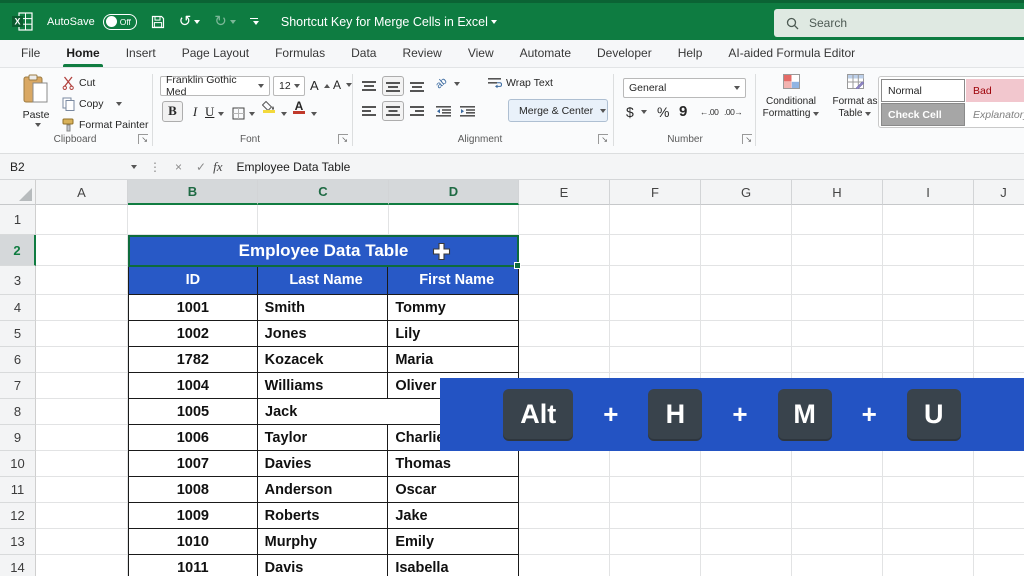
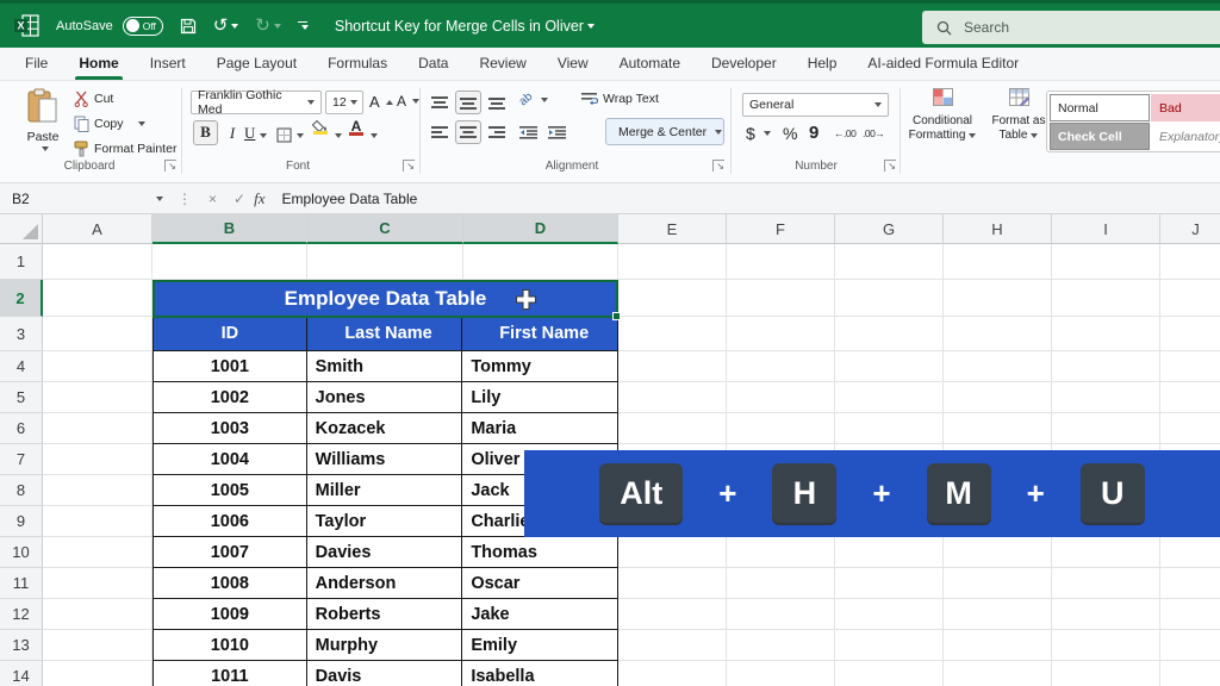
  X
  AutoSave
  Off
  ↺
  ↻
- Shortcut Key for Merge Cells in Excel
+ Shortcut Key for Merge Cells in Oliver
  Search
  File
  Home
  Insert
  Page Layout
  Formulas
  Data
  Review
  View
  Automate
  Developer
  Help
  AI-aided Formula Editor
  Paste
  Cut
  Copy
  Format Painter
  Clipboard
  ↘
  Franklin Gothic Med
  12
  A
  A
  B
  I
  U
  A
  Font
  ↘
  Wrap Text
  Merge & Center
  Alignment
  ↘
  General
  $
  %
  9
  ←.00
  .00→
  Number
  ↘
  Conditional
  Formatting
  Format as
  Table
  Normal
  Bad
  Check Cell
  Explanator
  B2
  ⋮
  ×
  ✓
  fx
  Employee Data Table
  A
  B
  C
  D
  E
  F
  G
  H
  I
  J
  1
  2
  3
  4
  5
  6
  7
  8
  9
  10
  11
  12
  13
  14
  Employee Data Table
  ID
  Last Name
  First Name
  1001
  Smith
  Tommy
  1002
  Jones
  Lily
- 1782
+ 1003
  Kozacek
  Maria
  1004
  Williams
  Oliver
  1005
+ Miller
  Jack
  1006
  Taylor
  Charli
  1007
  Davies
  Thomas
  1008
  Anderson
  Oscar
  1009
  Roberts
  Jake
  1010
  Murphy
  Emily
  1011
  Davis
  Isabella
  Alt
  +
  H
  +
  M
  +
  U
